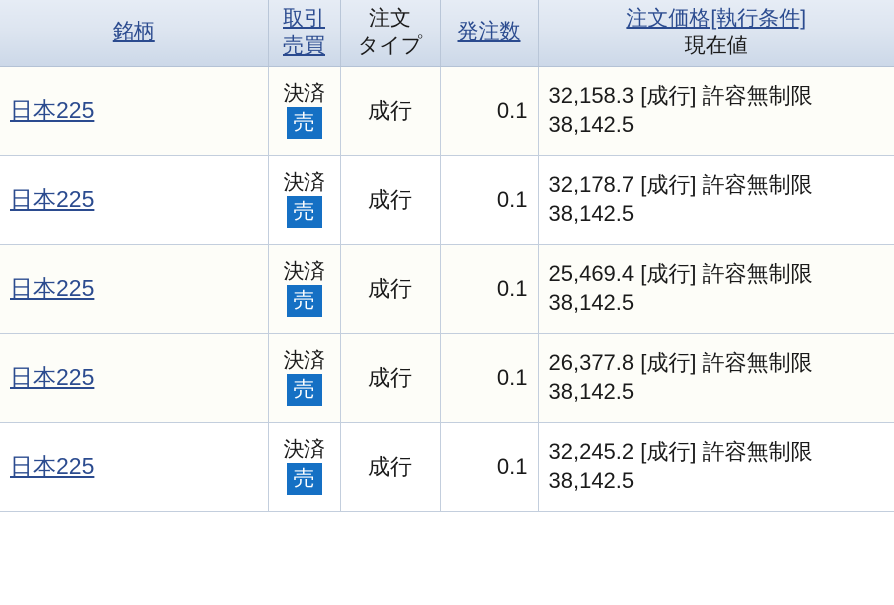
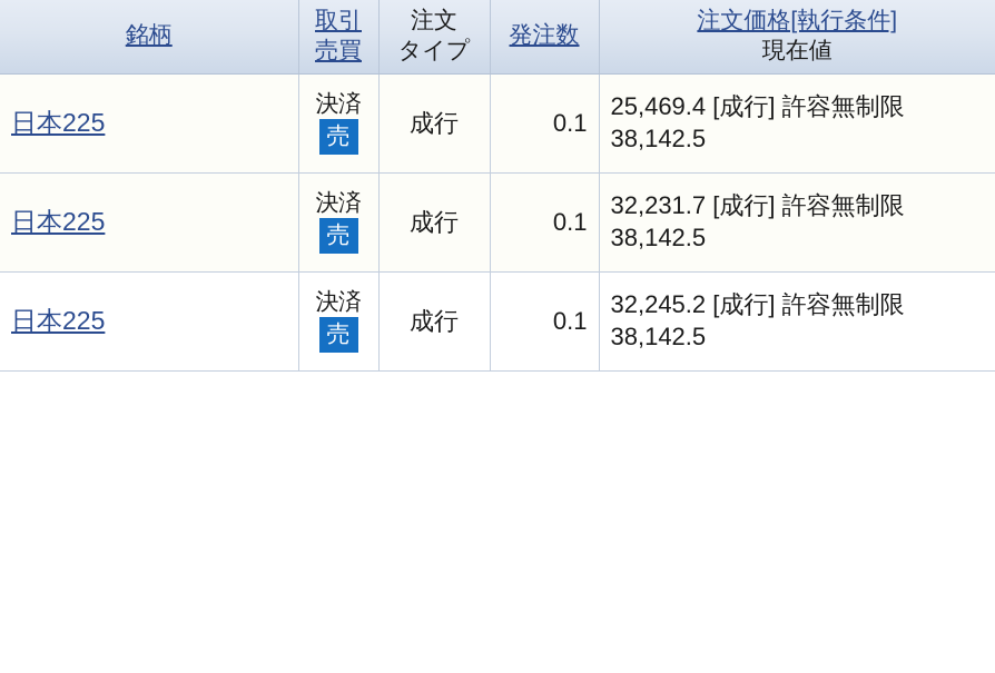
  銘柄	取引 売買	注文 タイプ	発注数	注文価格[執行条件] 現在値
- 日本225	決済 売	成行	0.1	32,158.3 [成行] 許容無制限 38,142.5
- 日本225	決済 売	成行	0.1	32,178.7 [成行] 許容無制限 38,142.5
  日本225	決済 売	成行	0.1	25,469.4 [成行] 許容無制限 38,142.5
- 日本225	決済 売	成行	0.1	26,377.8 [成行] 許容無制限 38,142.5
+ 日本225	決済 売	成行	0.1	32,231.7 [成行] 許容無制限 38,142.5
  日本225	決済 売	成行	0.1	32,245.2 [成行] 許容無制限 38,142.5
